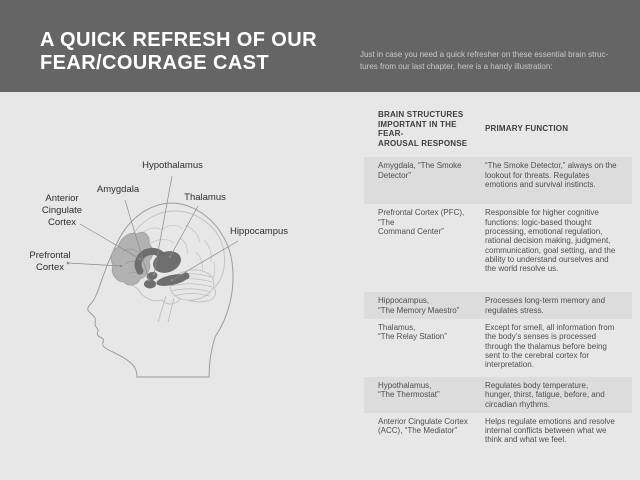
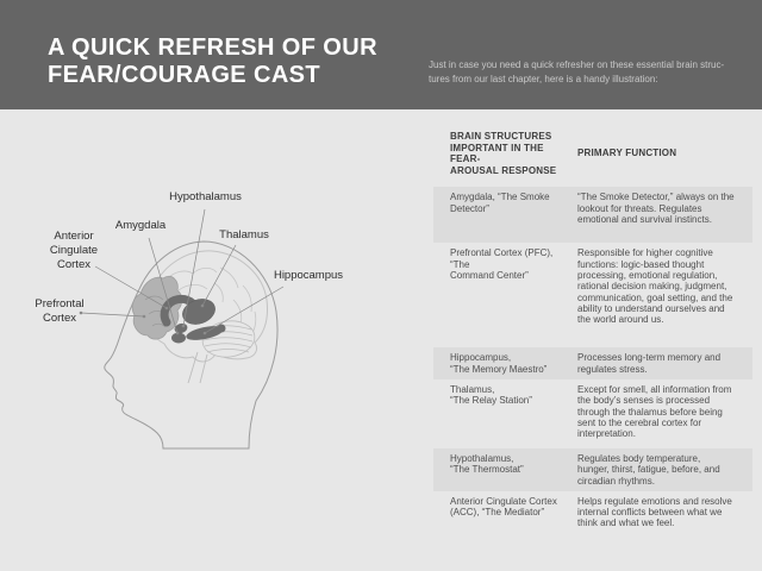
  A QUICK REFRESH OF OUR
  FEAR/COURAGE CAST
  Just in case you need a quick refresher on these essential brain struc-
  tures from our last chapter, here is a handy illustration:
  Hypothalamus
  Amygdala
  Anterior Cingulate Cortex
  Thalamus
  Hippocampus
  Prefrontal Cortex
  BRAIN STRUCTURES
  IMPORTANT IN THE FEAR-
  AROUSAL RESPONSE
  PRIMARY FUNCTION
  Amygdala, “The Smoke
  Detector”
- “The Smoke Detector,” always on the lookout for threats. Regulates emotions and survival instincts.
+ “The Smoke Detector,” always on the lookout for threats. Regulates emotional and survival instincts.
  Prefrontal Cortex (PFC), “The
  Command Center”
- Responsible for higher cognitive functions: logic-based thought processing, emotional regulation, rational decision making, judgment, communication, goal setting, and the ability to understand ourselves and the world resolve us.
+ Responsible for higher cognitive functions: logic-based thought processing, emotional regulation, rational decision making, judgment, communication, goal setting, and the ability to understand ourselves and the world around us.
  Hippocampus,
  “The Memory Maestro”
  Processes long-term memory and regulates stress.
  Thalamus,
  “The Relay Station”
  Except for smell, all information from the body’s senses is processed through the thalamus before being sent to the cerebral cortex for interpretation.
  Hypothalamus,
  “The Thermostat”
  Regulates body temperature, hunger, thirst, fatigue, before, and circadian rhythms.
  Anterior Cingulate Cortex
  (ACC), “The Mediator”
  Helps regulate emotions and resolve internal conflicts between what we think and what we feel.
